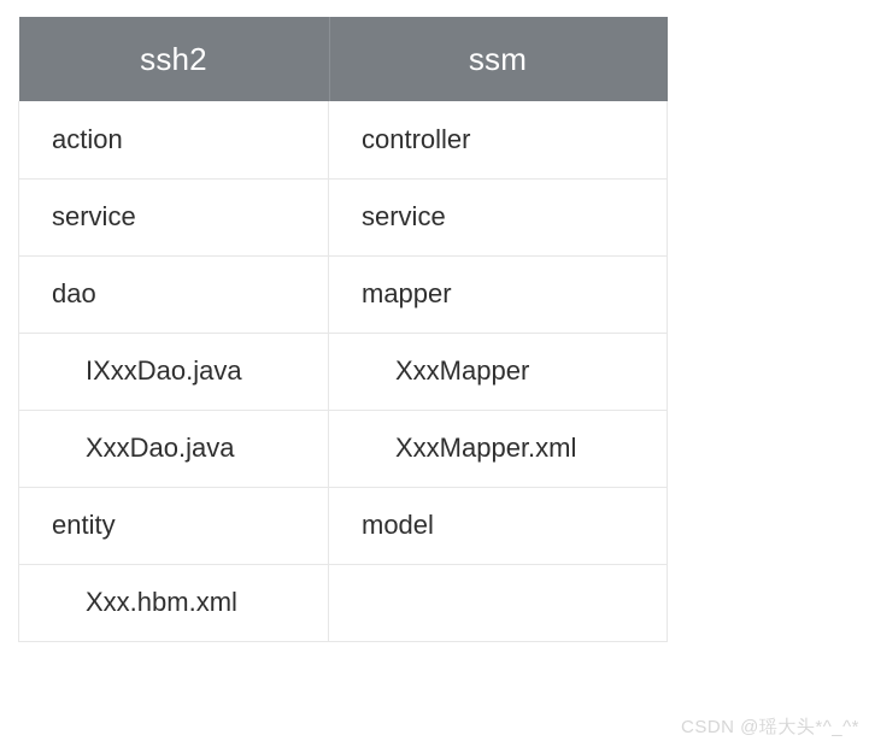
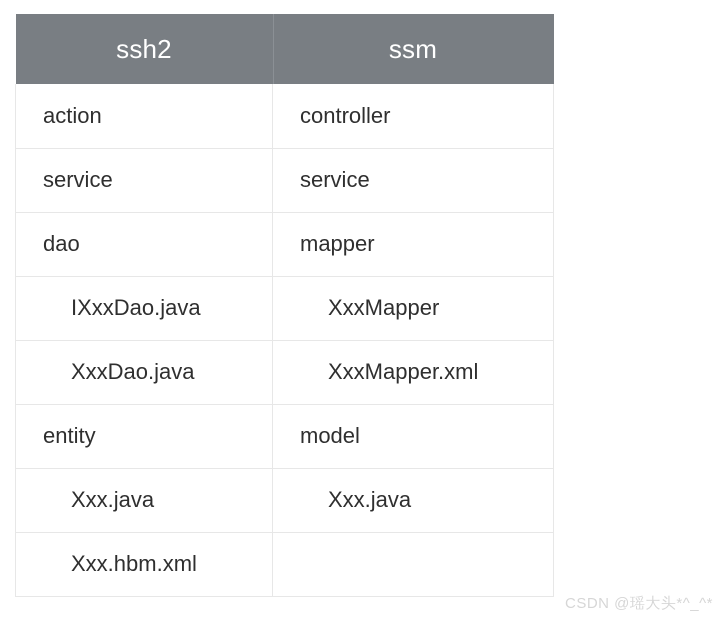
  ssh2	ssm
  action	controller
  service	service
  dao	mapper
  IXxxDao.java	XxxMapper
  XxxDao.java	XxxMapper.xml
  entity	model
+ Xxx.java	Xxx.java
  Xxx.hbm.xml
  CSDN @瑶大头*^_^*
